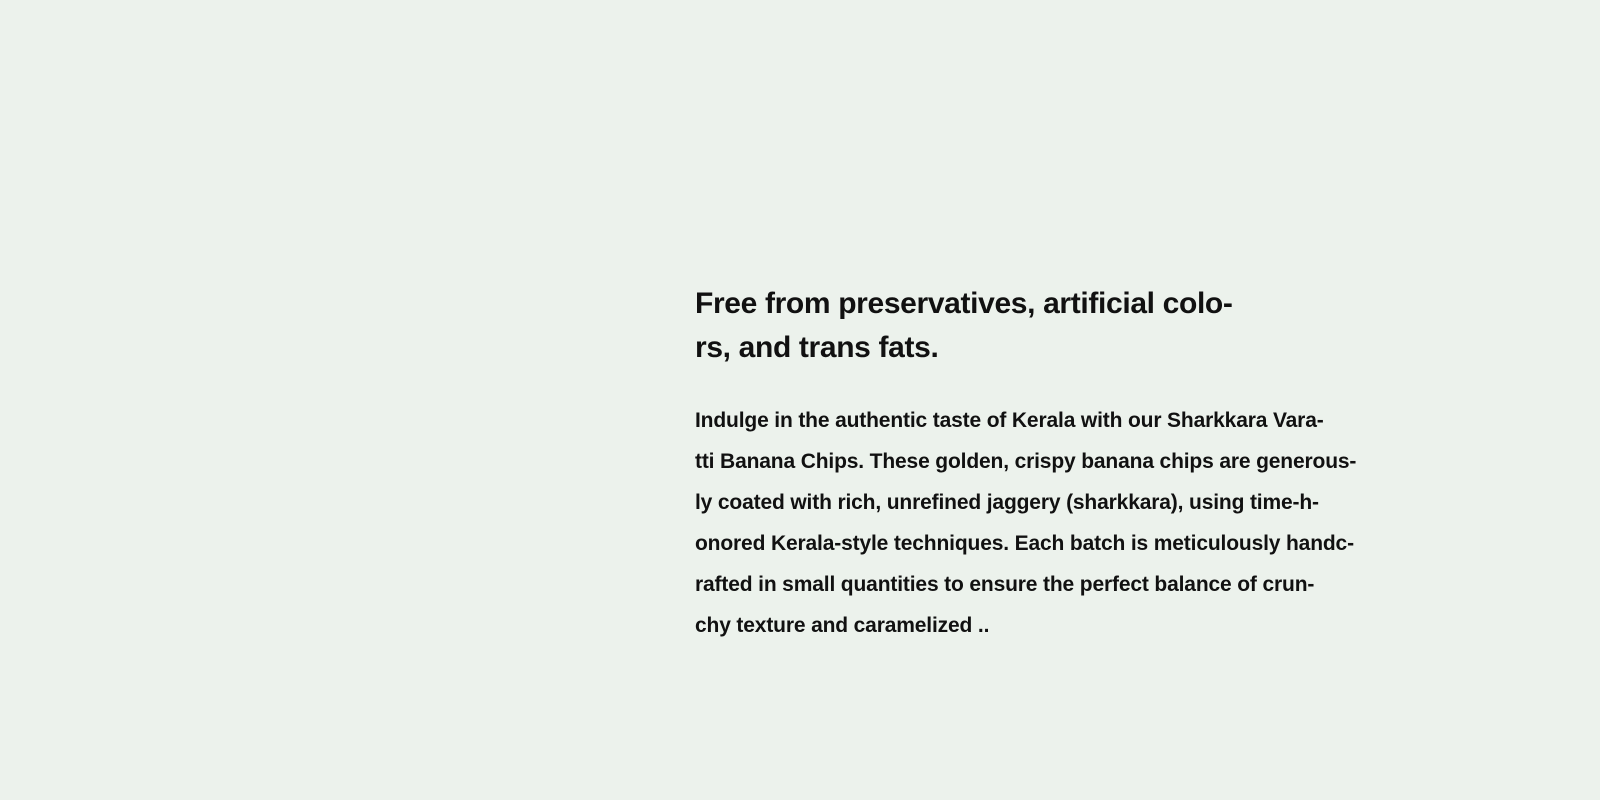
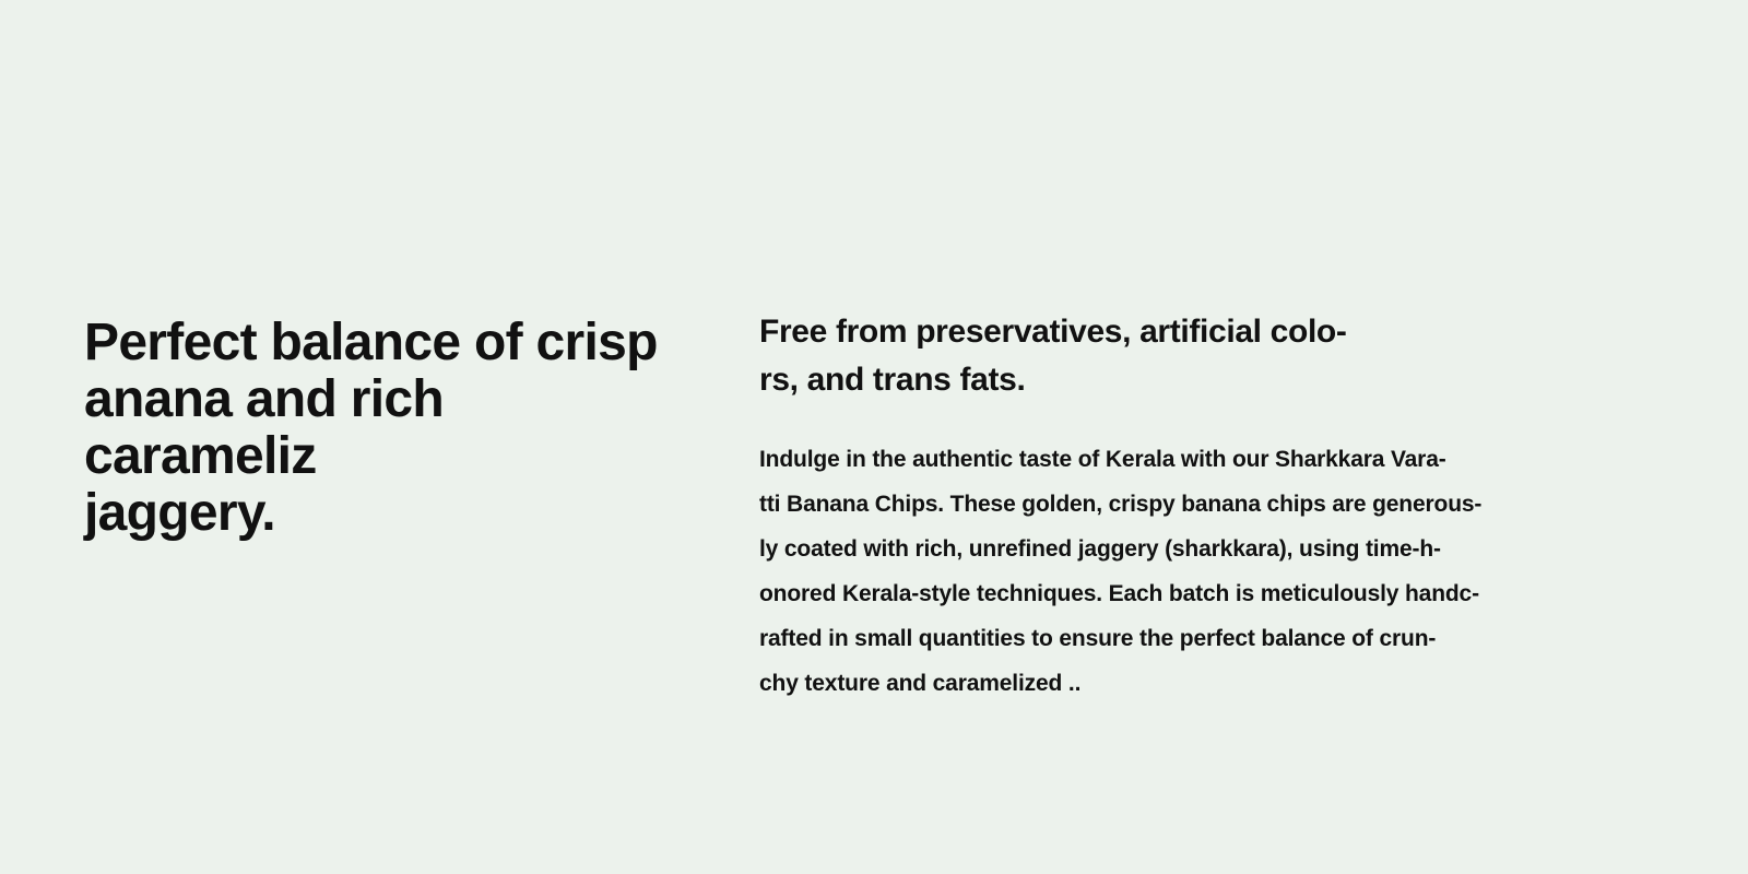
+ Perfect balance of crisp
+ anana and rich carameliz
+ jaggery.
  Free from preservatives, artificial colo-
  rs, and trans fats.
  Indulge in the authentic taste of Kerala with our Sharkkara Vara-
  tti Banana Chips. These golden, crispy banana chips are generous-
  ly coated with rich, unrefined jaggery (sharkkara), using time-h-
  onored Kerala-style techniques. Each batch is meticulously handc-
  rafted in small quantities to ensure the perfect balance of crun-
  chy texture and caramelized ..
